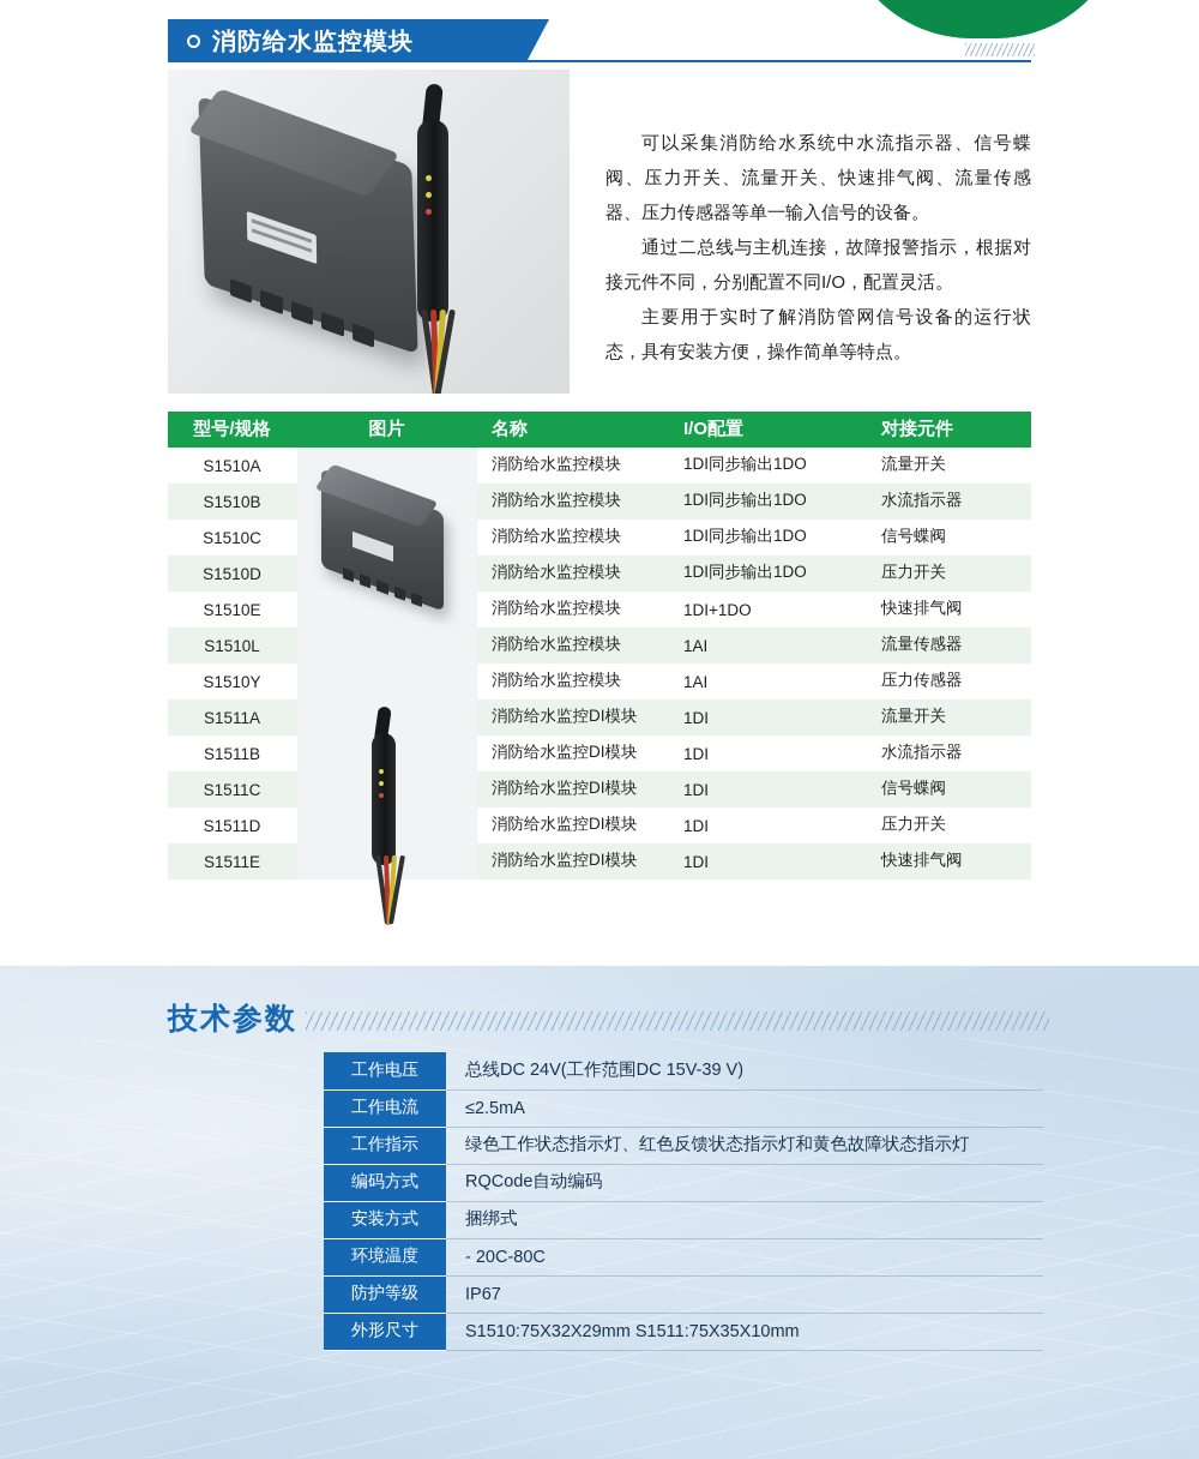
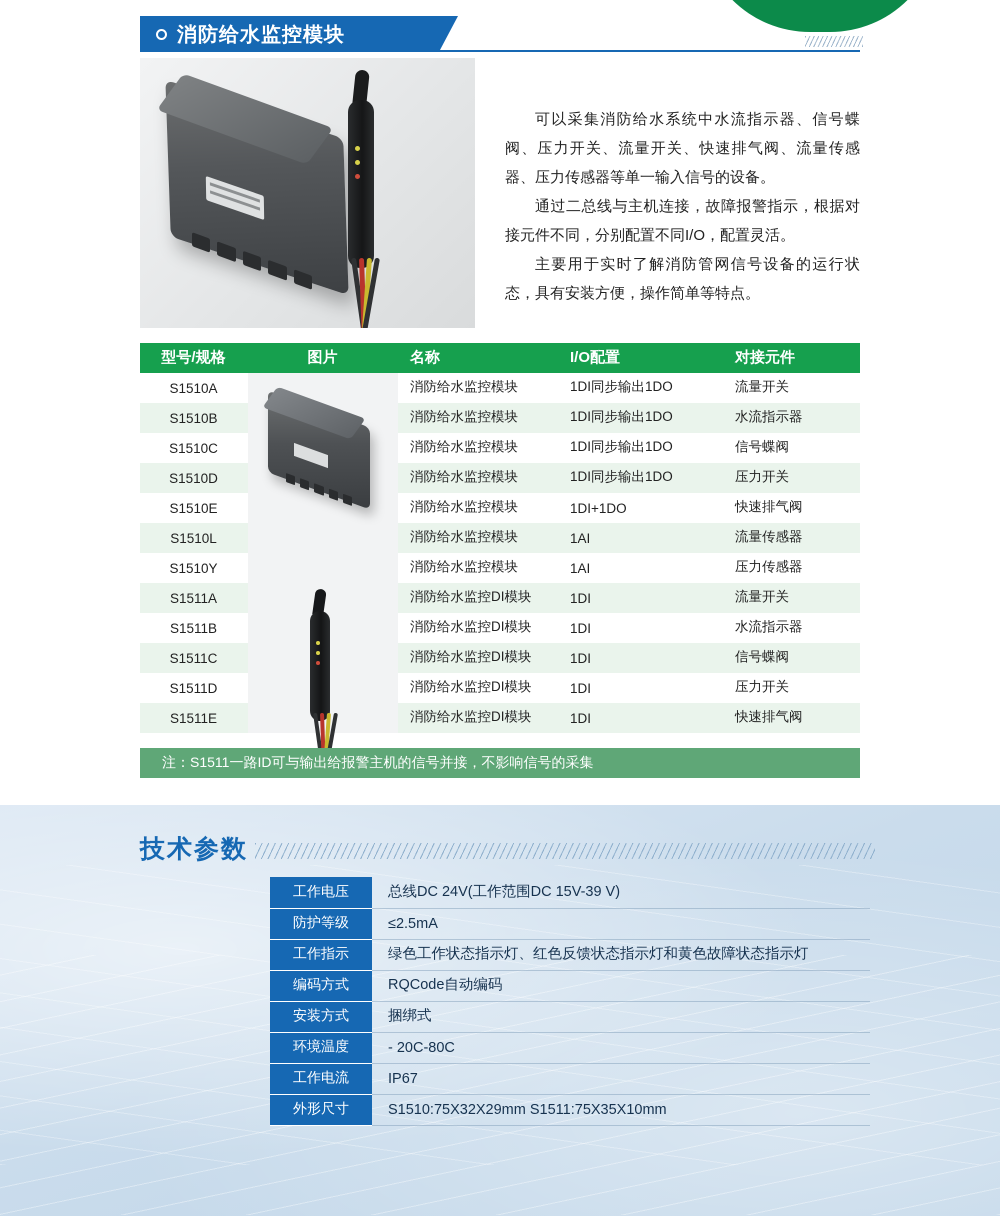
  消防给水监控模块
  可以采集消防给水系统中水流指示器、信号蝶阀、压力开关、流量开关、快速排气阀、流量传感器、压力传感器等单一输入信号的设备。
  通过二总线与主机连接，故障报警指示，根据对接元件不同，分别配置不同I/O，配置灵活。
  主要用于实时了解消防管网信号设备的运行状态，具有安装方便，操作简单等特点。
  型号/规格	图片	名称	I/O配置	对接元件
  S1510A		消防给水监控模块	1DI同步输出1DO	流量开关
  S1510B	消防给水监控模块	1DI同步输出1DO	水流指示器
  S1510C	消防给水监控模块	1DI同步输出1DO	信号蝶阀
  S1510D	消防给水监控模块	1DI同步输出1DO	压力开关
  S1510E	消防给水监控模块	1DI+1DO	快速排气阀
  S1510L	消防给水监控模块	1AI	流量传感器
  S1510Y	消防给水监控模块	1AI	压力传感器
  S1511A		消防给水监控DI模块	1DI	流量开关
  S1511B	消防给水监控DI模块	1DI	水流指示器
  S1511C	消防给水监控DI模块	1DI	信号蝶阀
  S1511D	消防给水监控DI模块	1DI	压力开关
  S1511E	消防给水监控DI模块	1DI	快速排气阀
+ 注：S1511一路ID可与输出给报警主机的信号并接，不影响信号的采集
  技术参数
  工作电压	总线DC 24V(工作范围DC 15V-39 V)
- 工作电流	≤2.5mA
+ 防护等级	≤2.5mA
  工作指示	绿色工作状态指示灯、红色反馈状态指示灯和黄色故障状态指示灯
  编码方式	RQCode自动编码
  安装方式	捆绑式
  环境温度	- 20C-80C
- 防护等级	IP67
+ 工作电流	IP67
  外形尺寸	S1510:75X32X29mm S1511:75X35X10mm
